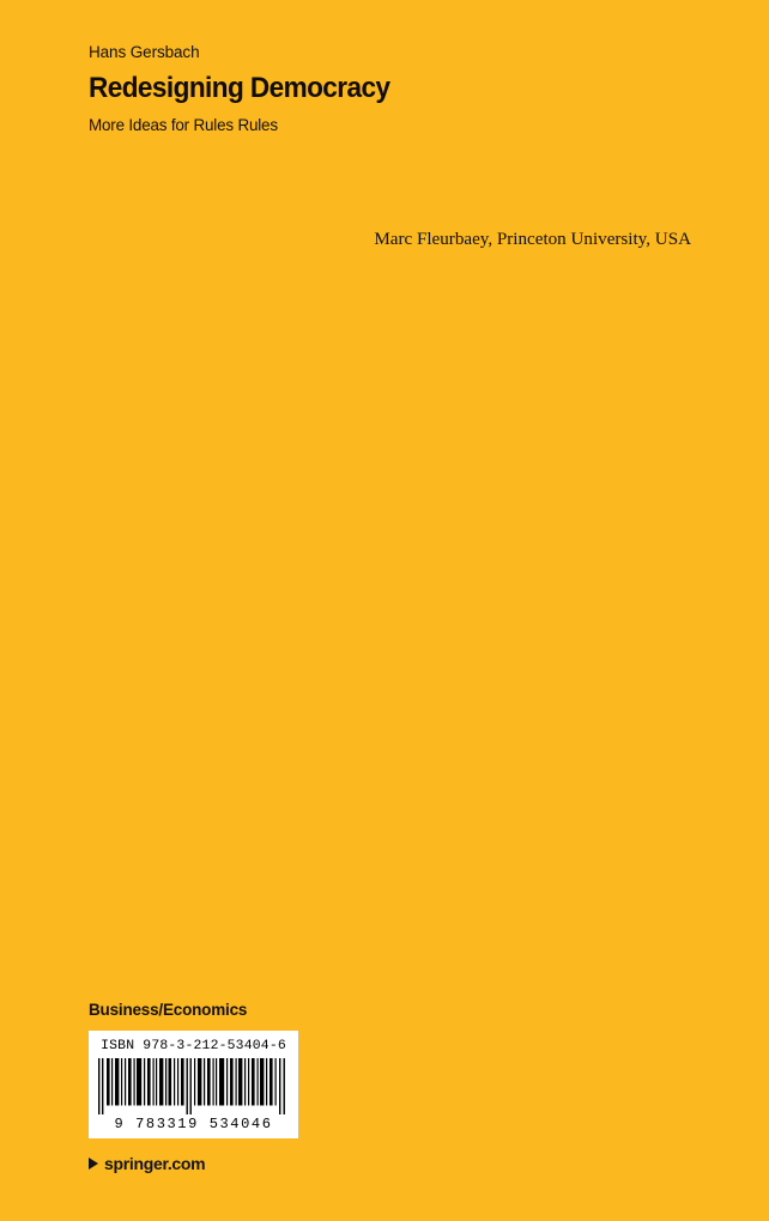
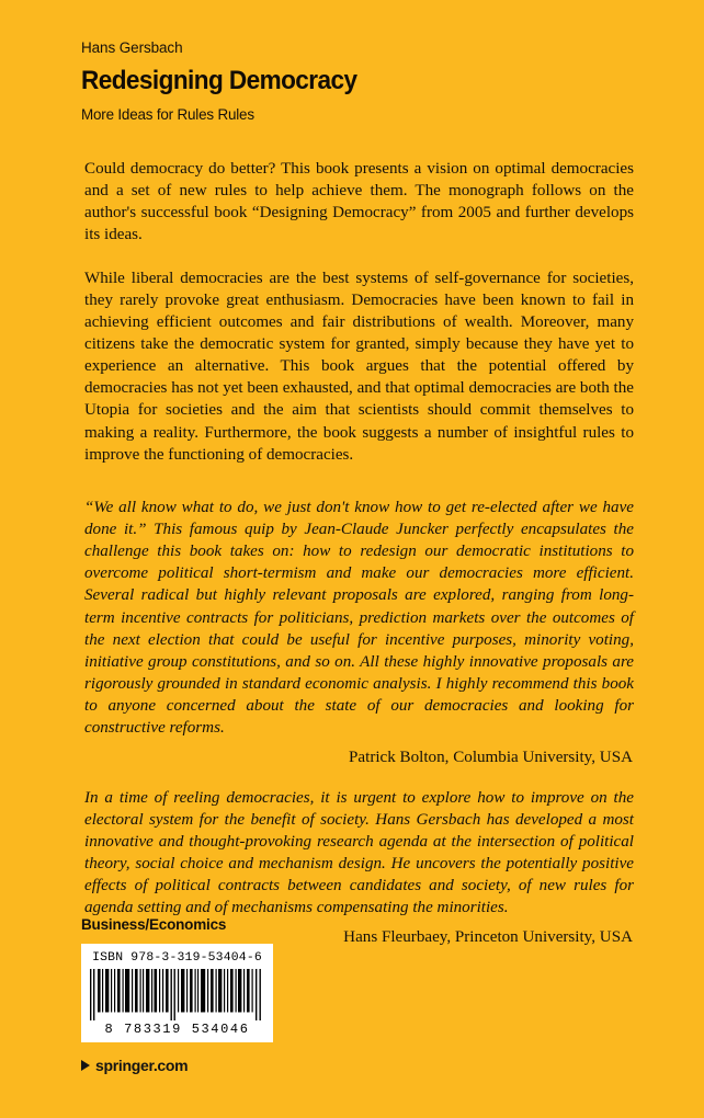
  Hans Gersbach
  Redesigning Democracy
  More Ideas for Rules Rules
+ Could democracy do better? This book presents a vision on optimal democracies and a set of new rules to help achieve them. The monograph follows on the author's successful book “Designing Democracy” from 2005 and further develops its ideas.
+ While liberal democracies are the best systems of self-governance for societies, they rarely provoke great enthusiasm. Democracies have been known to fail in achieving efficient outcomes and fair distributions of wealth. Moreover, many citizens take the democratic system for granted, simply because they have yet to experience an alternative. This book argues that the potential offered by democracies has not yet been exhausted, and that optimal democracies are both the Utopia for societies and the aim that scientists should commit themselves to making a reality. Furthermore, the book suggests a number of insightful rules to improve the functioning of democracies.
+ “We all know what to do, we just don't know how to get re-elected after we have done it.” This famous quip by Jean-Claude Juncker perfectly encapsulates the challenge this book takes on: how to redesign our democratic institutions to overcome political short-termism and make our democracies more efficient. Several radical but highly relevant proposals are explored, ranging from long-term incentive contracts for politicians, prediction markets over the outcomes of the next election that could be useful for incentive purposes, minority voting, initiative group constitutions, and so on. All these highly innovative proposals are rigorously grounded in standard economic analysis. I highly recommend this book to anyone concerned about the state of our democracies and looking for constructive reforms.
+ Patrick Bolton, Columbia University, USA
+ In a time of reeling democracies, it is urgent to explore how to improve on the electoral system for the benefit of society. Hans Gersbach has developed a most innovative and thought-provoking research agenda at the intersection of political theory, social choice and mechanism design. He uncovers the potentially positive effects of political contracts between candidates and society, of new rules for agenda setting and of mechanisms compensating the minorities.
- Marc Fleurbaey, Princeton University, USA
+ Hans Fleurbaey, Princeton University, USA
  Business/Economics
- ISBN 978-3-212-53404-6
+ ISBN 978-3-319-53404-6
- 9 783319 534046
+ 8 783319 534046
  springer.com
